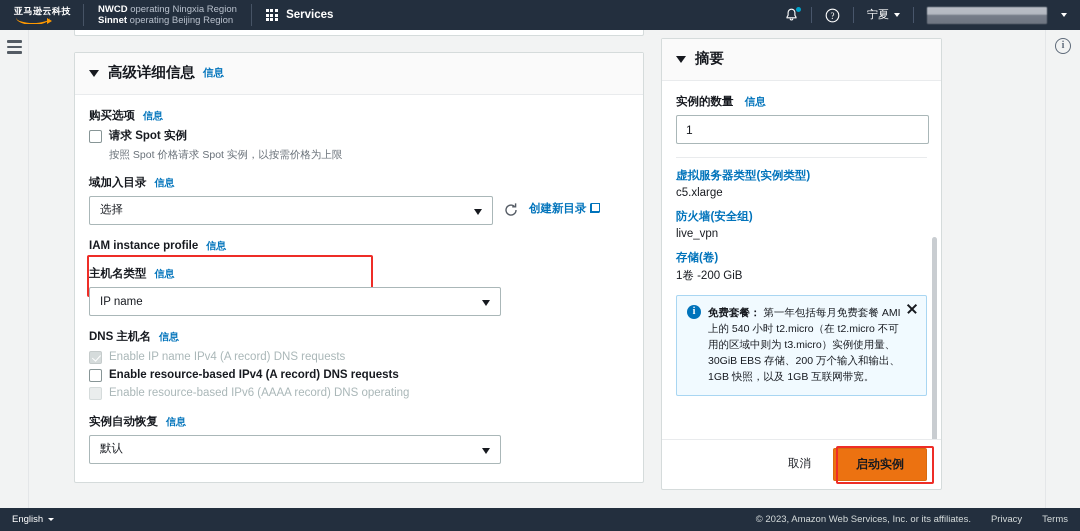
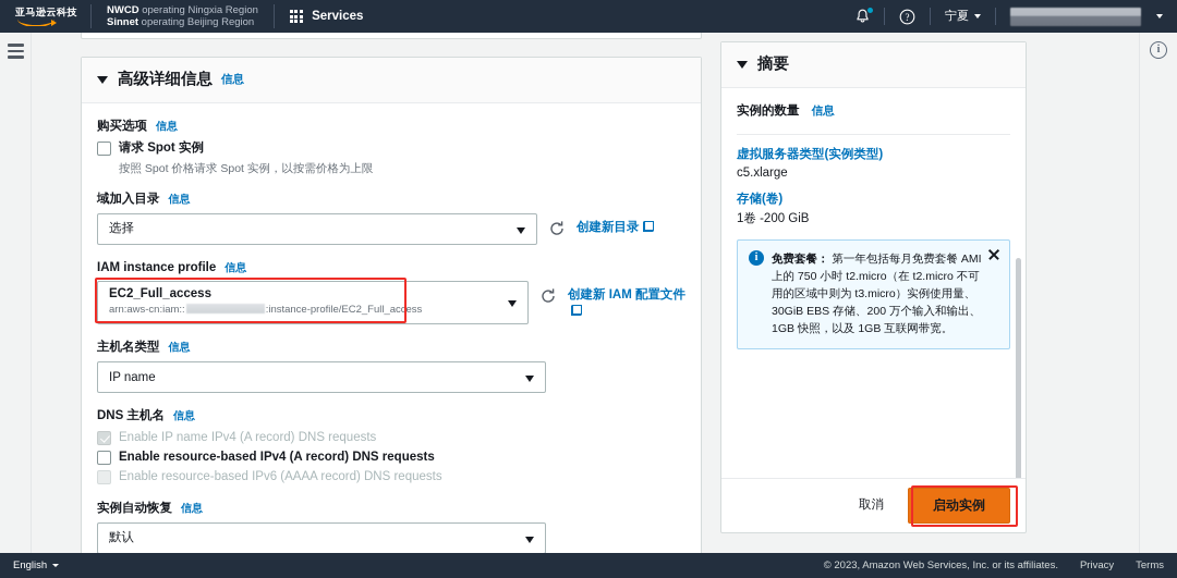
  亚马逊云科技
  NWCD operating Ningxia Region
  Sinnet operating Beijing Region
  Services
  ?
  宁夏
  i
  高级详细信息
  信息
  购买选项
  信息
  请求 Spot 实例
  按照 Spot 价格请求 Spot 实例，以按需价格为上限
  域加入目录
  信息
  选择
  创建新目录
  IAM instance profile
  信息
+ EC2_Full_access
+ arn:aws-cn:iam:: :instance-profile/EC2_Full_access
+ 创建新 IAM 配置文件
  主机名类型
  信息
  IP name
  DNS 主机名
  信息
  Enable IP name IPv4 (A record) DNS requests
  Enable resource-based IPv4 (A record) DNS requests
- Enable resource-based IPv6 (AAAA record) DNS operating
+ Enable resource-based IPv6 (AAAA record) DNS requests
  实例自动恢复
  信息
  默认
  摘要
  实例的数量 信息
- 1
  虚拟服务器类型(实例类型)
  c5.xlarge
- 防火墙(安全组)
- live_vpn
  存储(卷)
  1卷 -200 GiB
  i
- 免费套餐： 第一年包括每月免费套餐 AMI 上的 540 小时 t2.micro（在 t2.micro 不可用的区域中则为 t3.micro）实例使用量、30GiB EBS 存储、200 万个输入和输出、1GB 快照，以及 1GB 互联网带宽。
+ 免费套餐： 第一年包括每月免费套餐 AMI 上的 750 小时 t2.micro（在 t2.micro 不可用的区域中则为 t3.micro）实例使用量、30GiB EBS 存储、200 万个输入和输出、1GB 快照，以及 1GB 互联网带宽。
  取消
  启动实例
  English
  © 2023, Amazon Web Services, Inc. or its affiliates.
  Privacy
  Terms
